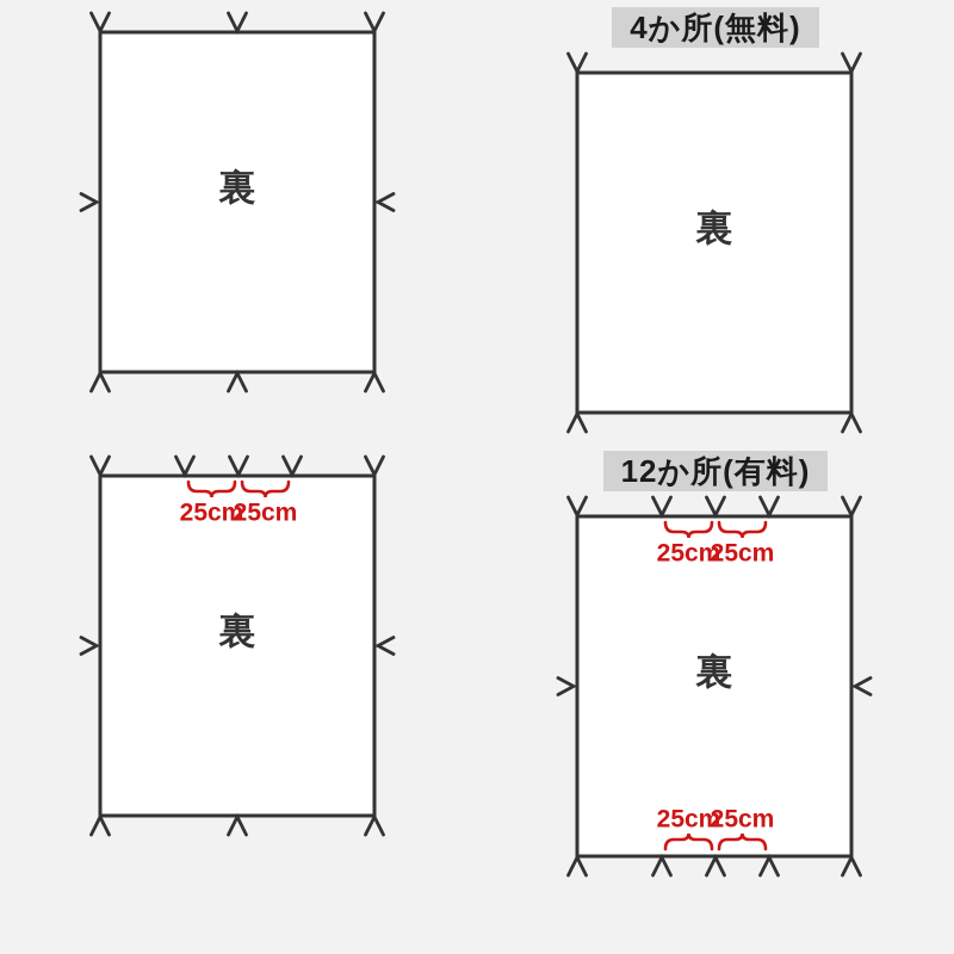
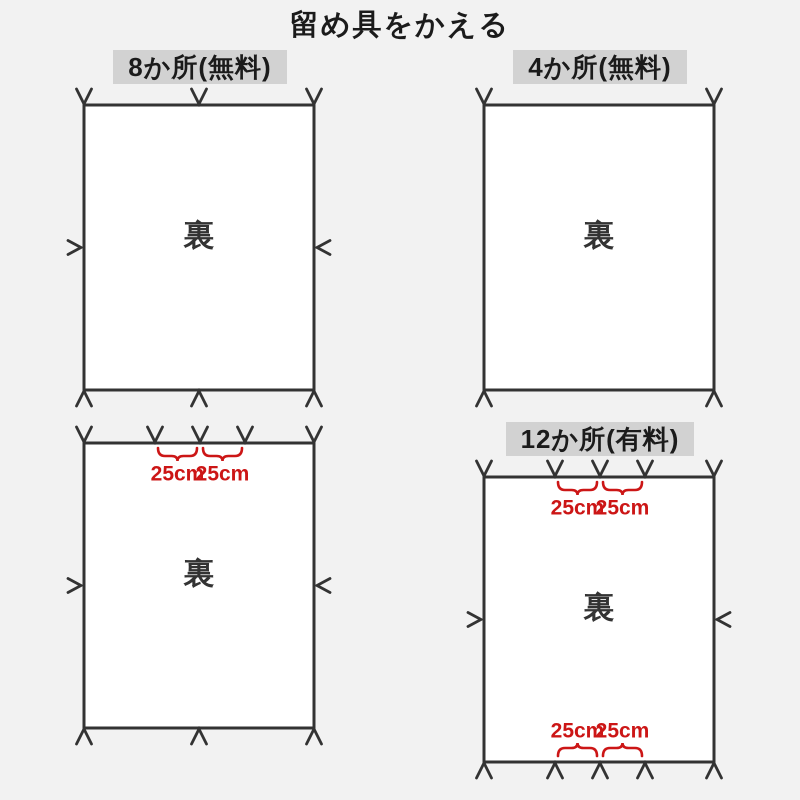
+ 留め具をかえる
+ 8か所(無料)
  裏
  4か所(無料)
  裏
  25cm
  25cm
  裏
  12か所(有料)
  25cm
  25cm
  25cm
  25cm
  裏
